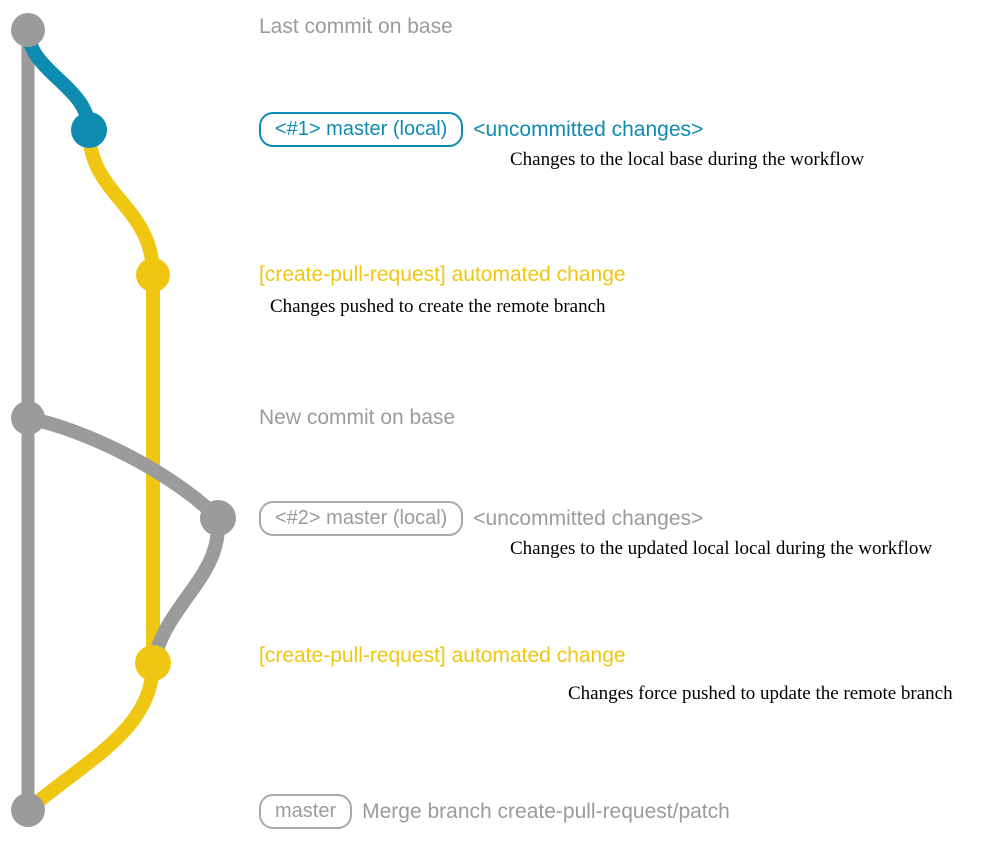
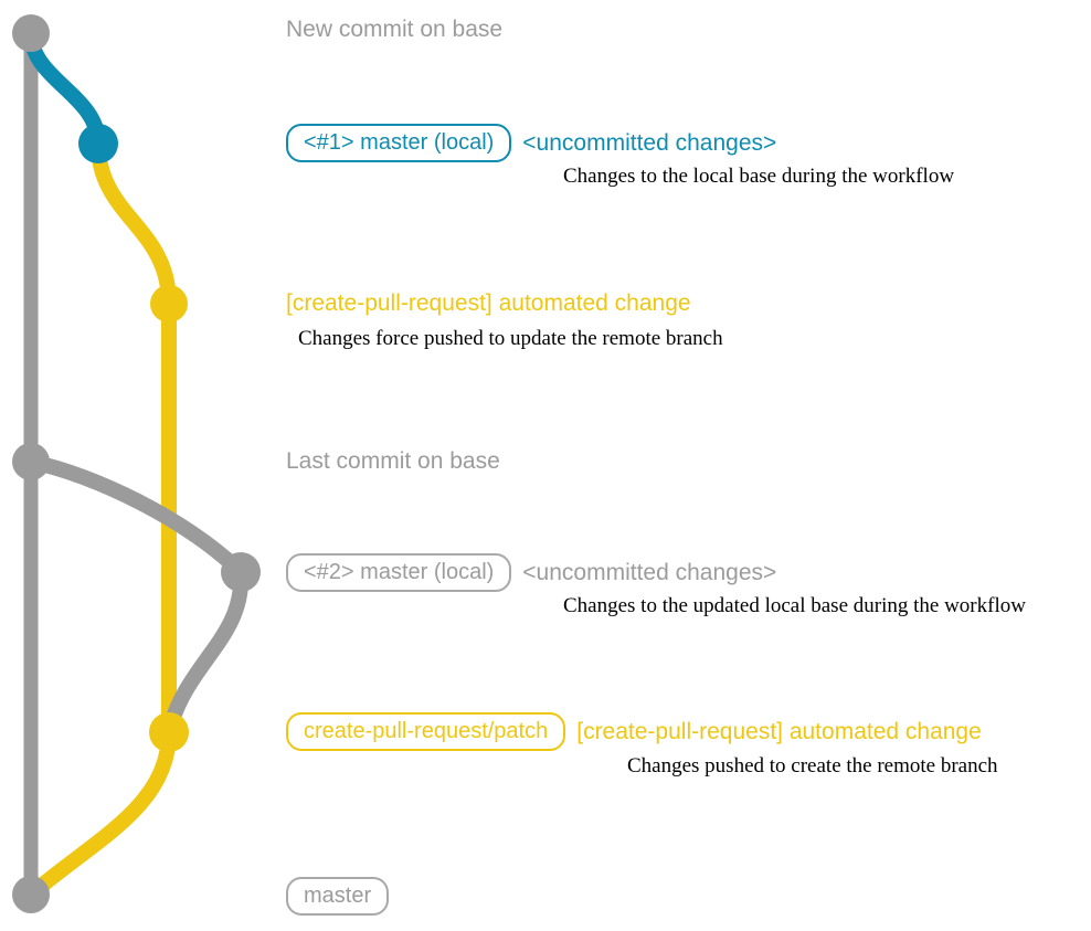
- Last commit on base
+ New commit on base
  <#1> master (local)
  <uncommitted changes>
  Changes to the local base during the workflow
  [create-pull-request] automated change
- Changes pushed to create the remote branch
+ Changes force pushed to update the remote branch
- New commit on base
+ Last commit on base
  <#2> master (local)
  <uncommitted changes>
- Changes to the updated local local during the workflow
+ Changes to the updated local base during the workflow
+ create-pull-request/patch
  [create-pull-request] automated change
- Changes force pushed to update the remote branch
+ Changes pushed to create the remote branch
  master
- Merge branch create-pull-request/patch
